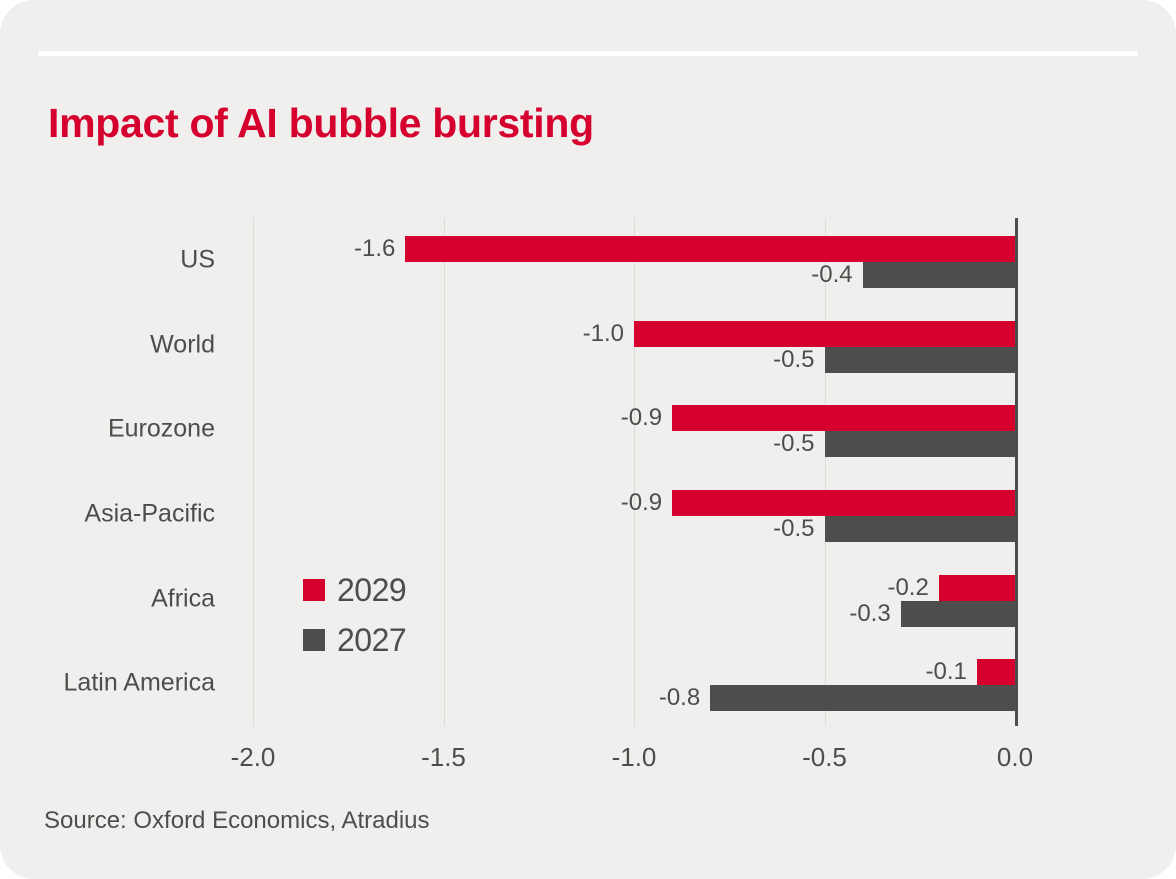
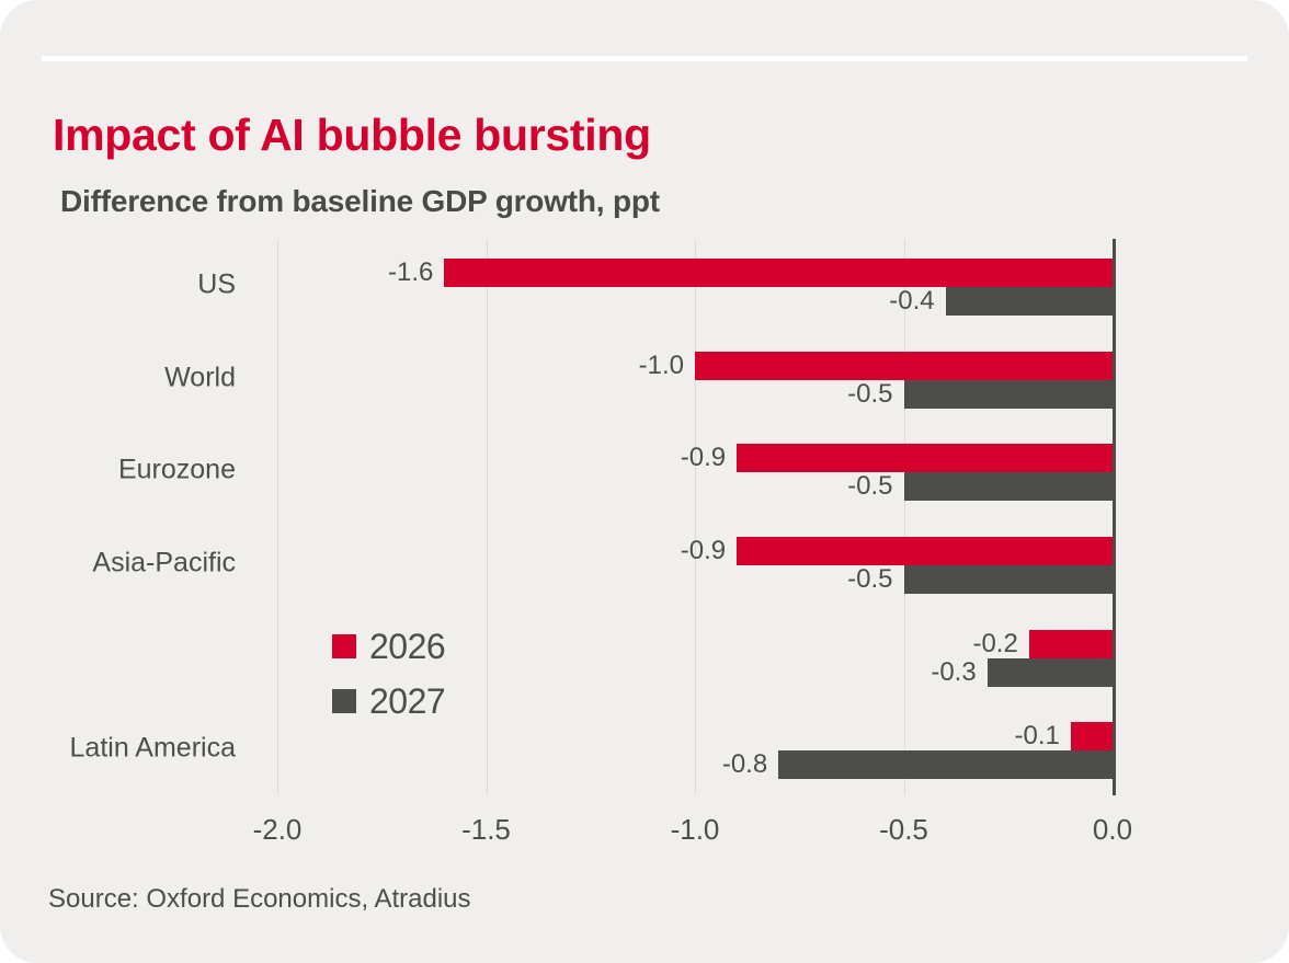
  Impact of AI bubble bursting
+ Difference from baseline GDP growth, ppt
  -1.6
  -0.4
  -1.0
  -0.5
  -0.9
  -0.5
  -0.9
  -0.5
  -0.2
  -0.3
  -0.1
  -0.8
- 2029
+ 2026
  2027
  Source: Oxford Economics, Atradius
  -2.0
  -1.5
  -1.0
  -0.5
  0.0
  US
  World
  Eurozone
  Asia-Pacific
- Africa
  Latin America
